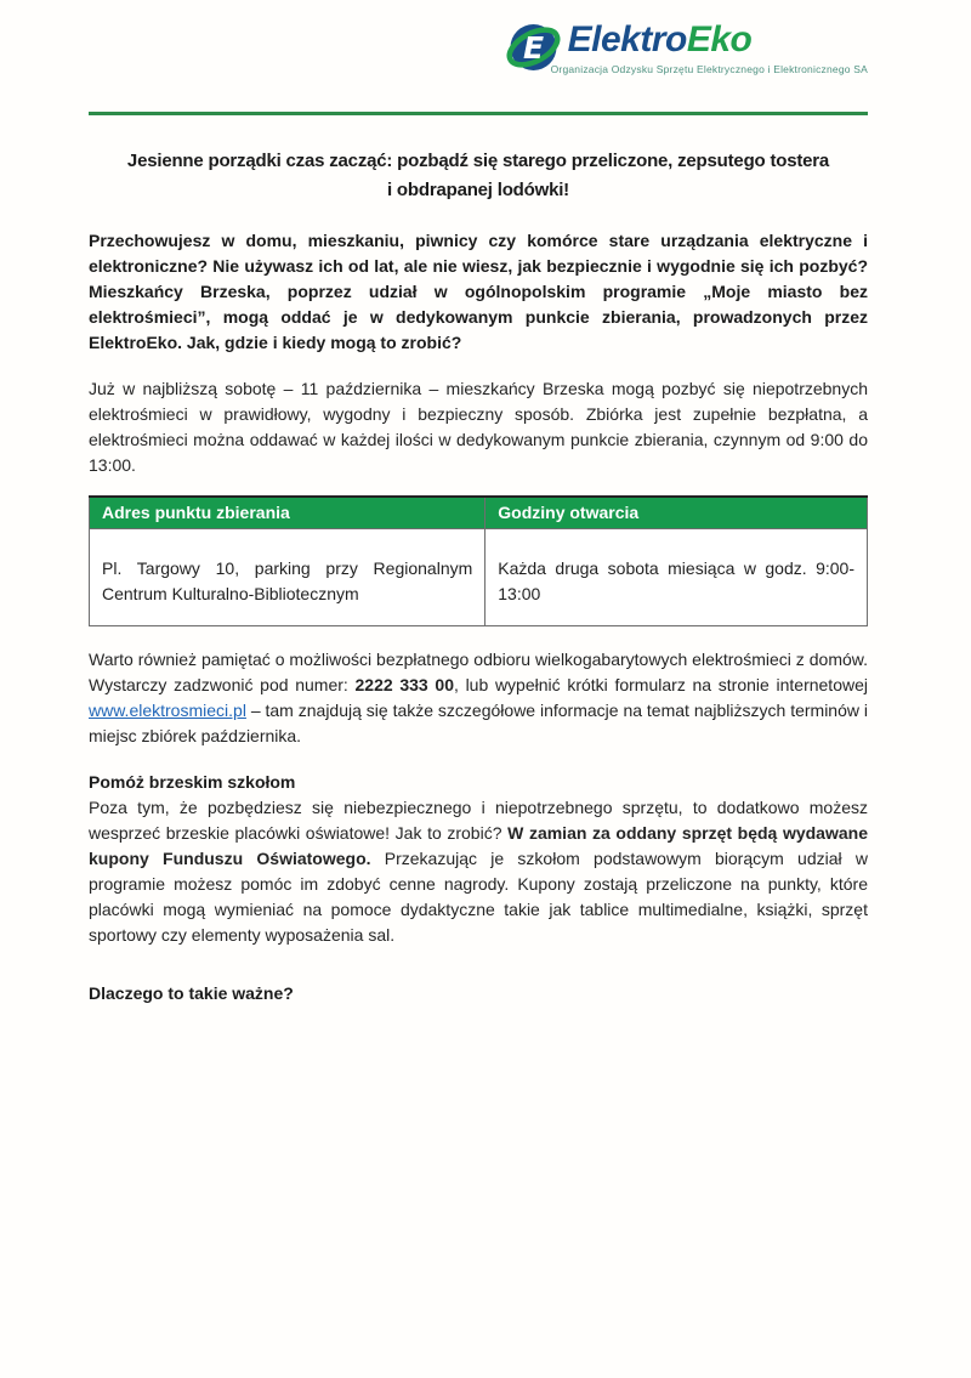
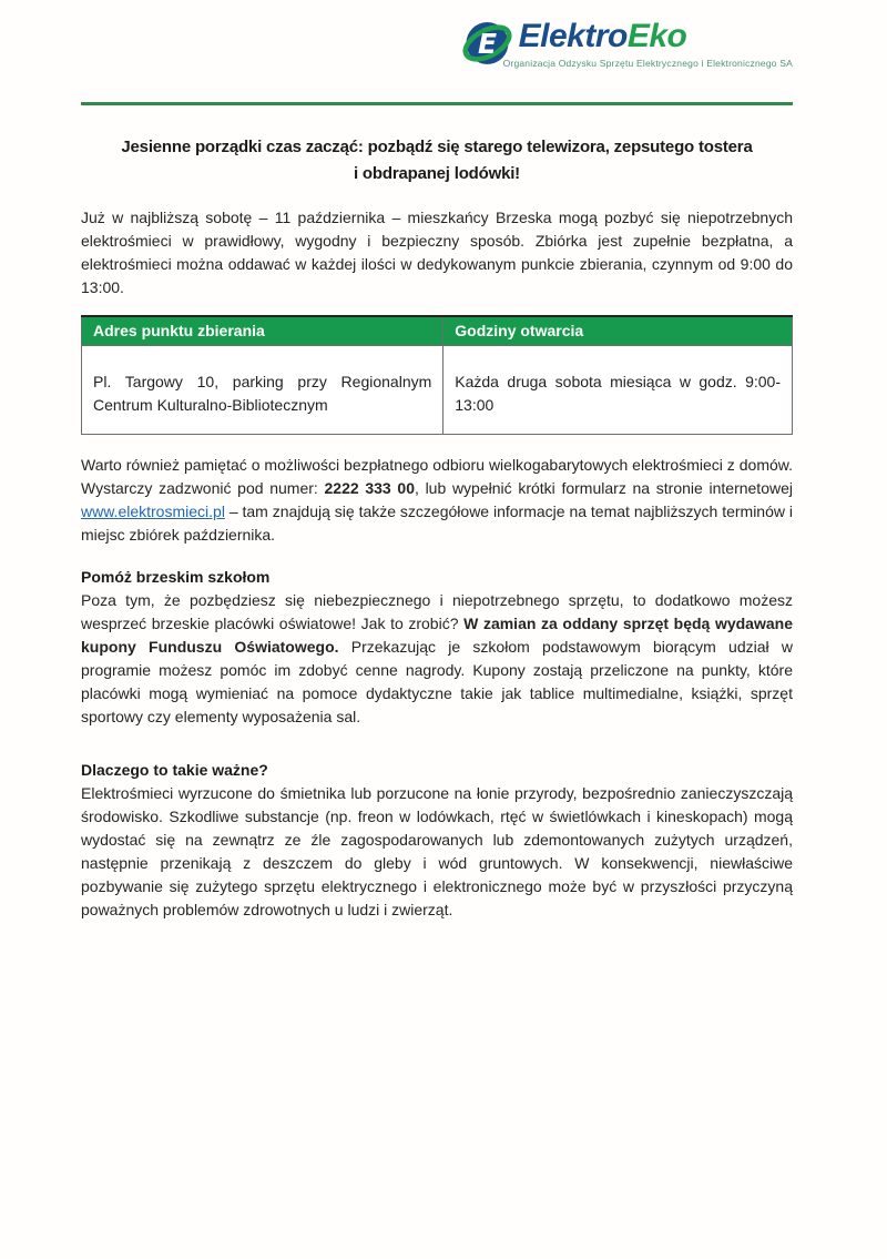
  E
  ElektroEko
  Organizacja Odzysku Sprzętu Elektrycznego i Elektronicznego SA
- Jesienne porządki czas zacząć: pozbądź się starego przeliczone, zepsutego tostera
+ Jesienne porządki czas zacząć: pozbądź się starego telewizora, zepsutego tostera
  i obdrapanej lodówki!
- Przechowujesz w domu, mieszkaniu, piwnicy czy komórce stare urządzania elektryczne i elektroniczne? Nie używasz ich od lat, ale nie wiesz, jak bezpiecznie i wygodnie się ich pozbyć? Mieszkańcy Brzeska, poprzez udział w ogólnopolskim programie „Moje miasto bez elektrośmieci”, mogą oddać je w dedykowanym punkcie zbierania, prowadzonych przez ElektroEko. Jak, gdzie i kiedy mogą to zrobić?
  Już w najbliższą sobotę – 11 października – mieszkańcy Brzeska mogą pozbyć się niepotrzebnych elektrośmieci w prawidłowy, wygodny i bezpieczny sposób. Zbiórka jest zupełnie bezpłatna, a elektrośmieci można oddawać w każdej ilości w dedykowanym punkcie zbierania, czynnym od 9:00 do 13:00.
  Adres punktu zbierania	Godziny otwarcia
  Pl. Targowy 10, parking przy Regionalnym Centrum Kulturalno-Bibliotecznym	Każda druga sobota miesiąca w godz. 9:00-13:00
  Warto również pamiętać o możliwości bezpłatnego odbioru wielkogabarytowych elektrośmieci z domów. Wystarczy zadzwonić pod numer: 2222 333 00, lub wypełnić krótki formularz na stronie internetowej www.elektrosmieci.pl – tam znajdują się także szczegółowe informacje na temat najbliższych terminów i miejsc zbiórek października.
  Pomóż brzeskim szkołom
  Poza tym, że pozbędziesz się niebezpiecznego i niepotrzebnego sprzętu, to dodatkowo możesz wesprzeć brzeskie placówki oświatowe! Jak to zrobić? W zamian za oddany sprzęt będą wydawane kupony Funduszu Oświatowego. Przekazując je szkołom podstawowym biorącym udział w programie możesz pomóc im zdobyć cenne nagrody. Kupony zostają przeliczone na punkty, które placówki mogą wymieniać na pomoce dydaktyczne takie jak tablice multimedialne, książki, sprzęt sportowy czy elementy wyposażenia sal.
  Dlaczego to takie ważne?
+ Elektrośmieci wyrzucone do śmietnika lub porzucone na łonie przyrody, bezpośrednio zanieczyszczają środowisko. Szkodliwe substancje (np. freon w lodówkach, rtęć w świetlówkach i kineskopach) mogą wydostać się na zewnątrz ze źle zagospodarowanych lub zdemontowanych zużytych urządzeń, następnie przenikają z deszczem do gleby i wód gruntowych. W konsekwencji, niewłaściwe pozbywanie się zużytego sprzętu elektrycznego i elektronicznego może być w przyszłości przyczyną poważnych problemów zdrowotnych u ludzi i zwierząt.
